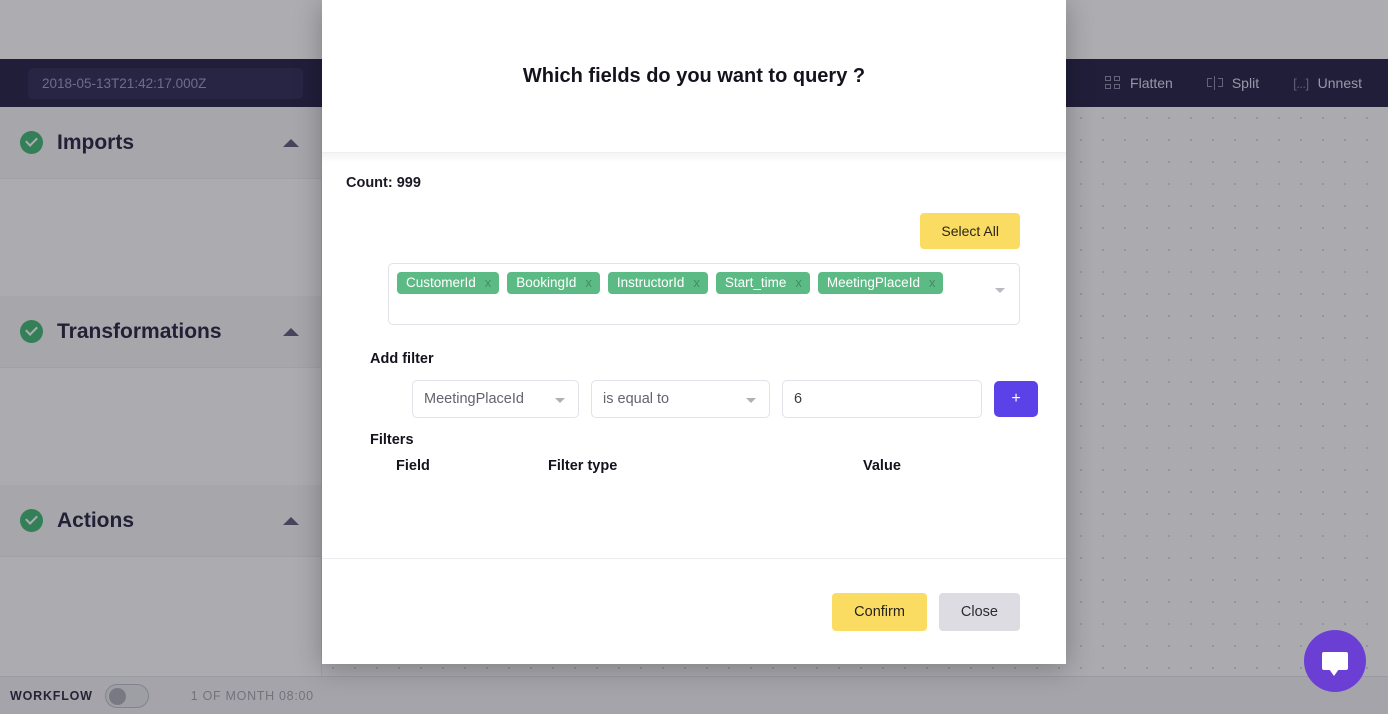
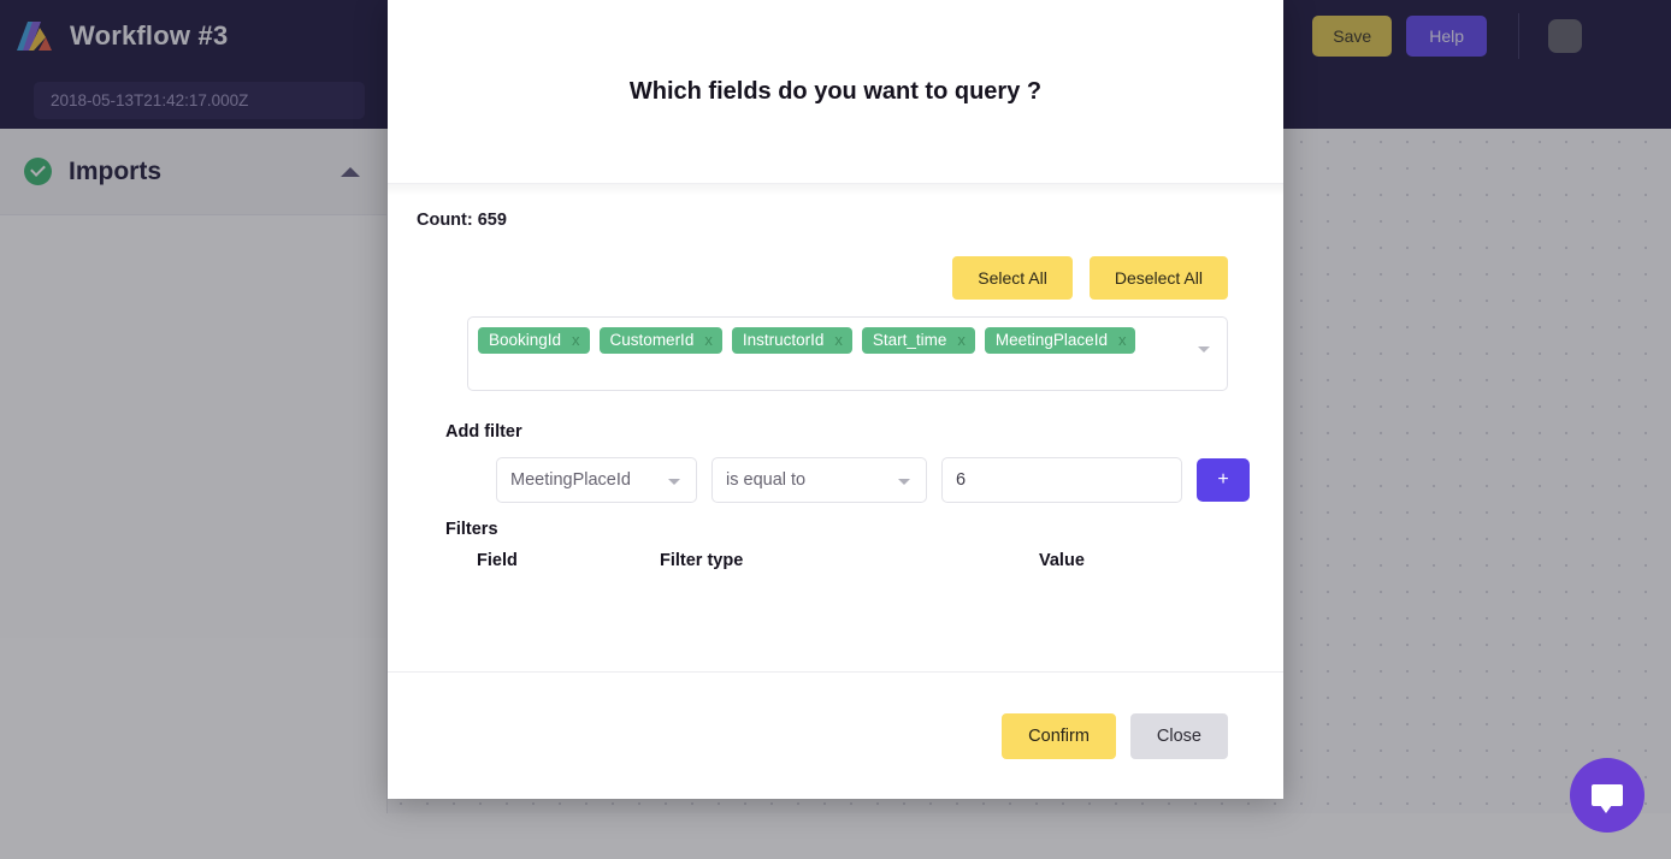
+ Workflow #3
+ Save
+ Help
  2018-05-13T21:42:17.000Z
- Flatten
- Split
- [...]
- Unnest
  Imports
- Transformations
- Actions
- WORKFLOW
- 1 OF MONTH 08:00
  Which fields do you want to query ?
- Count: 999
+ Count: 659
  Select All
+ Deselect All
- CustomerId
+ BookingId
  x
- BookingId
+ CustomerId
  x
  InstructorId
  x
  Start_time
  x
  MeetingPlaceId
  x
  Add filter
  MeetingPlaceId
  is equal to
  6
  +
  Filters
  Field
  Filter type
  Value
  Confirm
  Close
